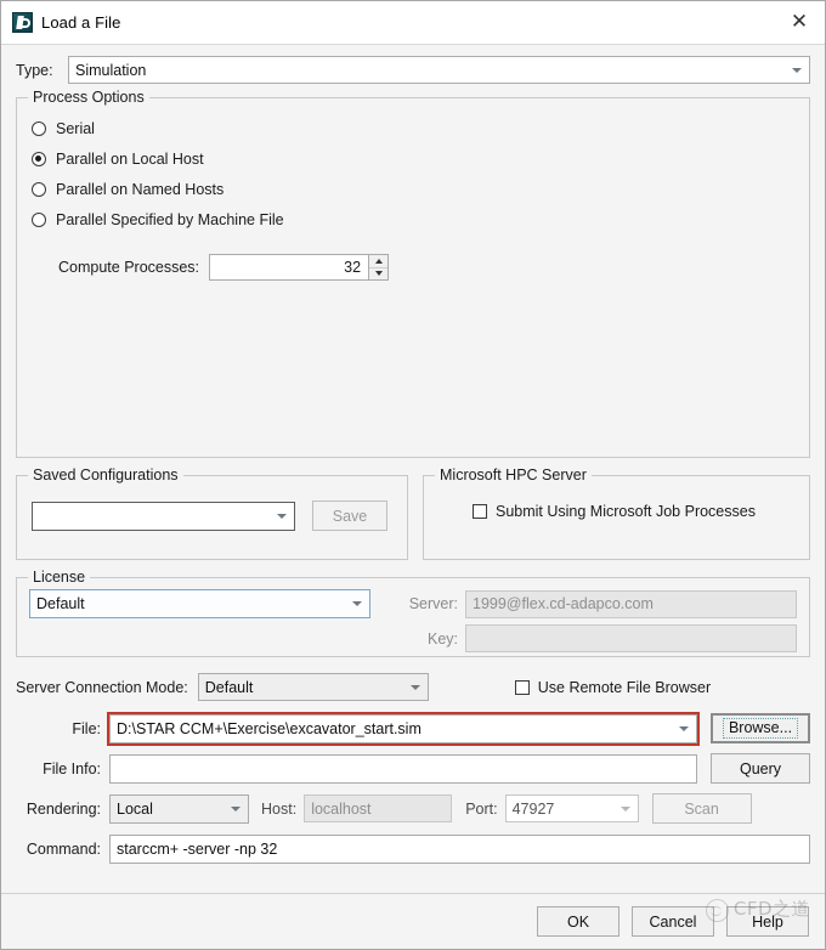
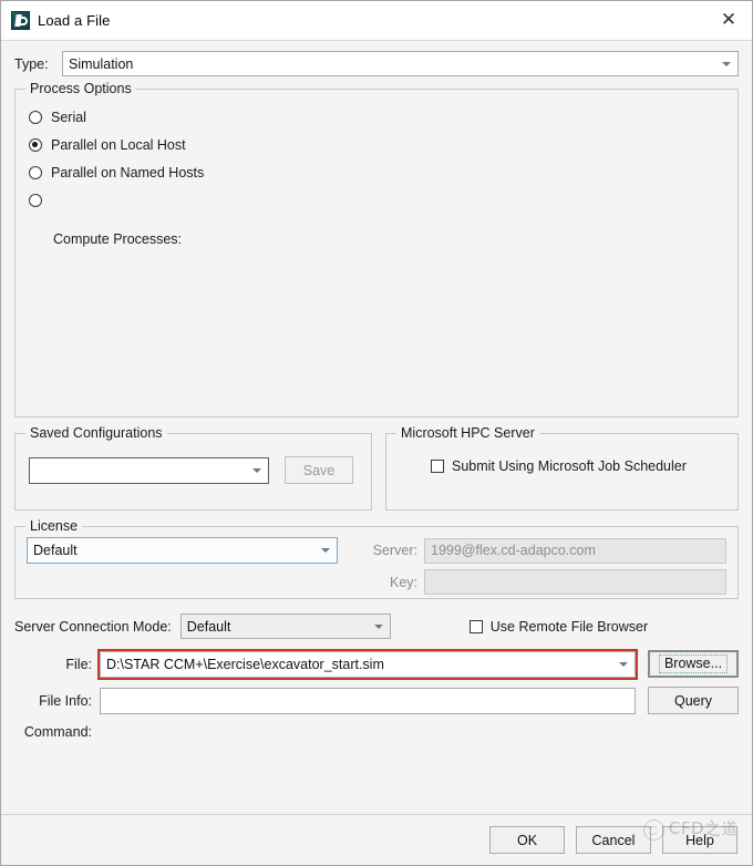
  Load a File
  ✕
  Type:
  Simulation
  Process Options
  Serial
  Parallel on Local Host
  Parallel on Named Hosts
- Parallel Specified by Machine File
  Compute Processes:
- 32
  Saved Configurations
  Save
  Microsoft HPC Server
- Submit Using Microsoft Job Processes
+ Submit Using Microsoft Job Scheduler
  License
  Default
  Server:
  1999@flex.cd-adapco.com
  Key:
  Server Connection Mode:
  Default
  Use Remote File Browser
  File:
  D:\STAR CCM+\Exercise\excavator_start.sim
  Browse...
  File Info:
  Query
- Rendering:
- Local
- Host:
- localhost
- Port:
- 47927
- Scan
  Command:
- starccm+ -server -np 32
  OK
  Cancel
  Help
  CFD之道
